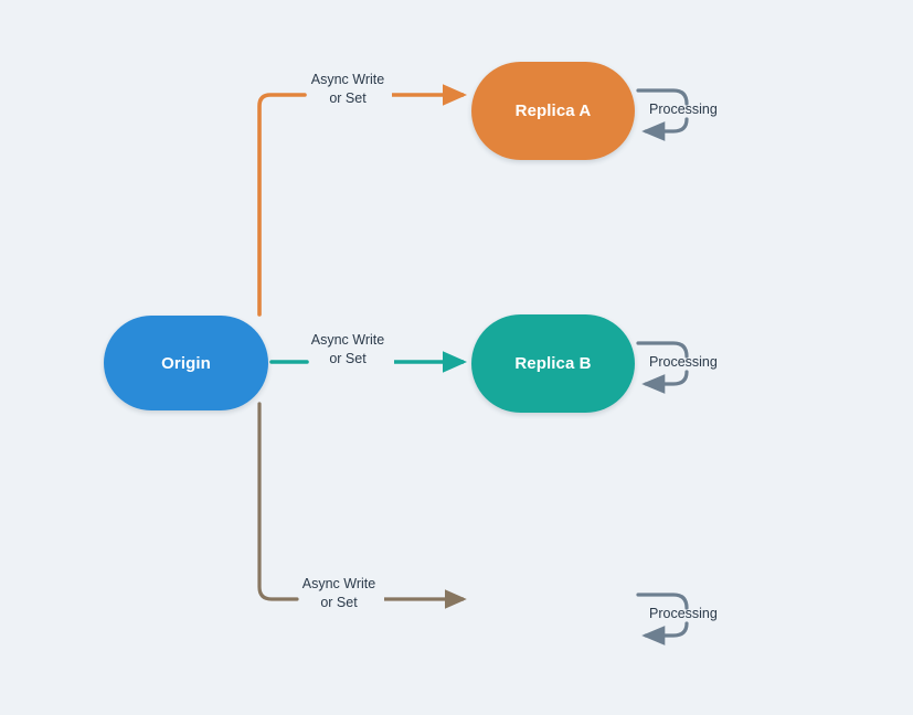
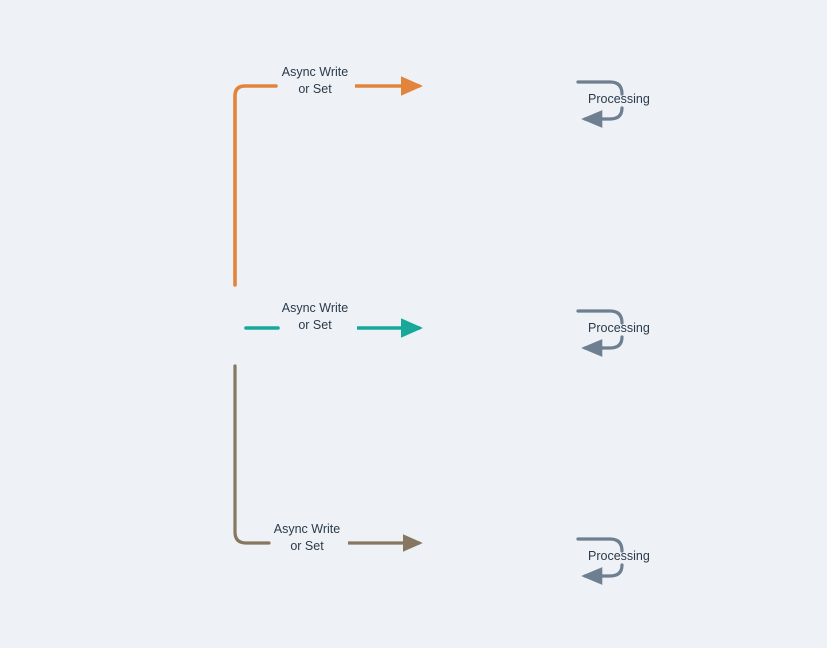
- Origin
- Replica A
- Replica B
  Async Write
  or Set
  Async Write
  or Set
  Async Write
  or Set
  Processing
  Processing
  Processing
